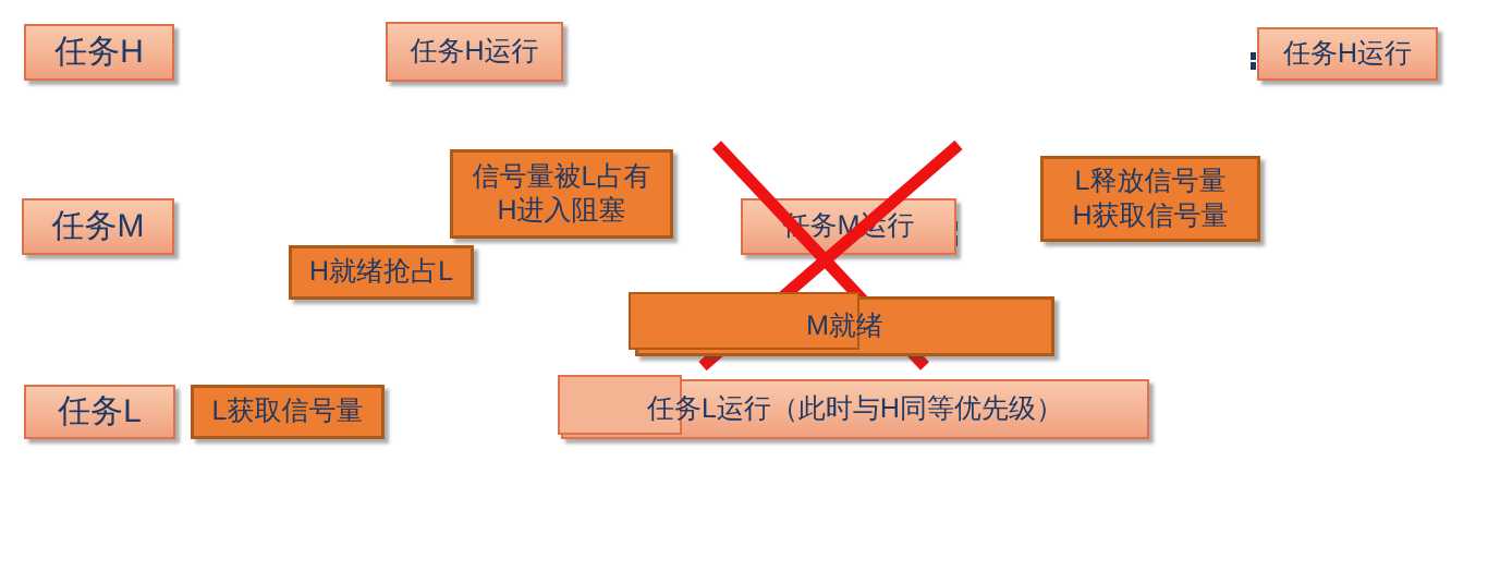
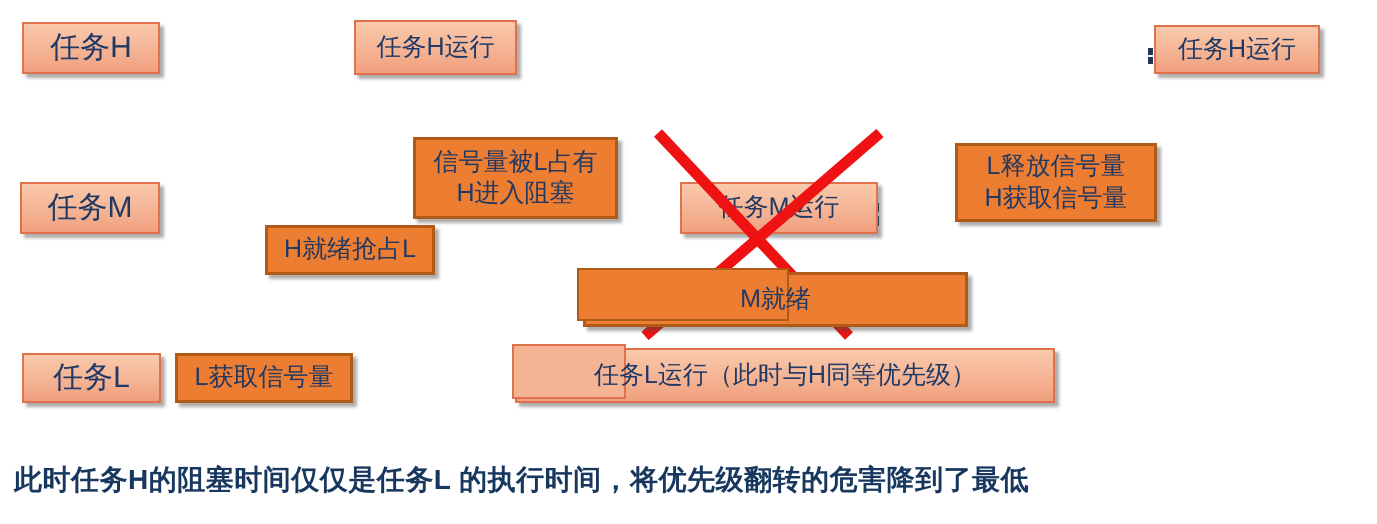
  任务H
  任务M
  任务L
  任务H运行
  任务H运行
  信号量被L占有
  H进入阻塞
  H就绪抢占L
  L释放信号量
  H获取信号量
  M就绪
  L获取信号量
  任务L运行（此时与H同等优先级）
+ 此时任务H的阻塞时间仅仅是任务L 的执行时间，将优先级翻转的危害降到了最低
